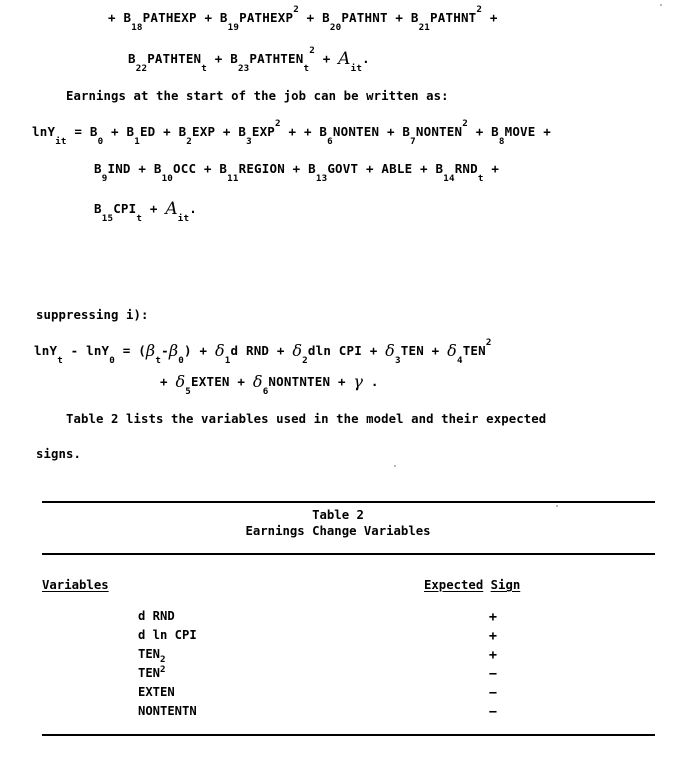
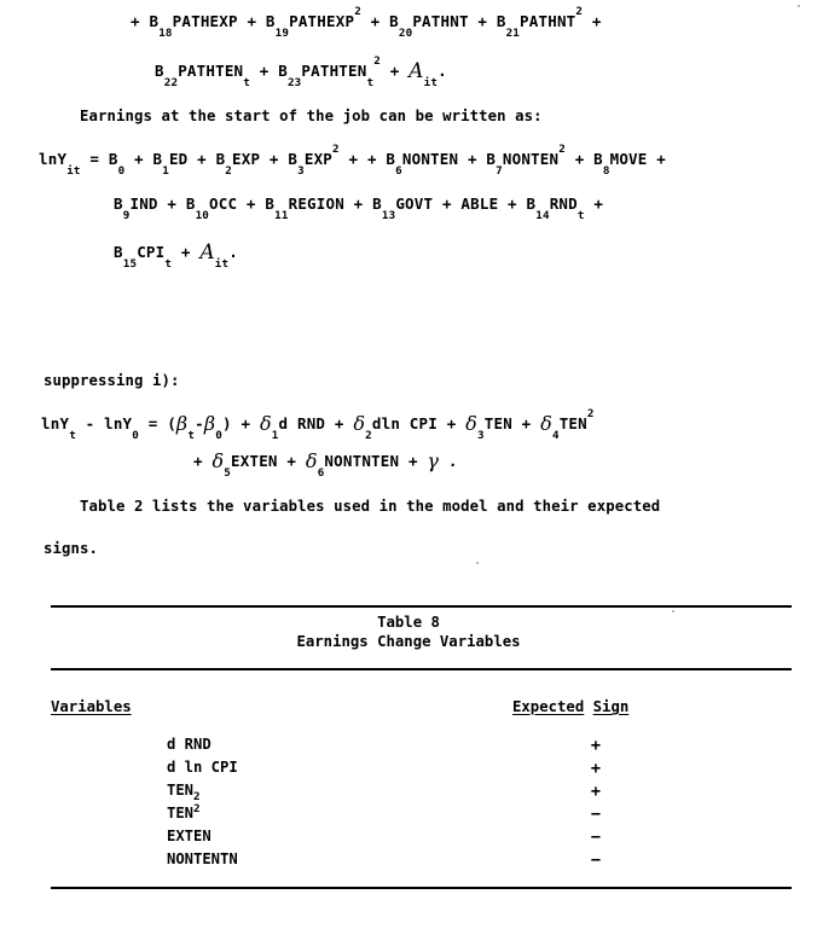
  + B18PATHEXP + B19PATHEXP2 + B20PATHNT + B21PATHNT2 +
  B22PATHTENt + B23PATHTENt2 + 𝐴it.
  Earnings at the start of the job can be written as:
  lnYit = B0 + B1ED + B2EXP + B3EXP2 + + B6NONTEN + B7NONTEN2 + B8MOVE +
  B9IND + B10OCC + B11REGION + B13GOVT + ABLE + B14RNDt +
  B15CPIt + 𝐴it.
  suppressing i):
  lnYt - lnY0 = (βt-β0) + δ1d RND + δ2dln CPI + δ3TEN + δ4TEN2
  + δ5EXTEN + δ6NONTNTEN + γ .
  Table 2 lists the variables used in the model and their expected
  signs.
- Table 2
+ Table 8
  Earnings Change Variables
  Variables
  Expected Sign
  d RND
  +
  d ln CPI
  +
  TEN2
  +
  TEN2
  −
  EXTEN
  −
  NONTENTN
  −
